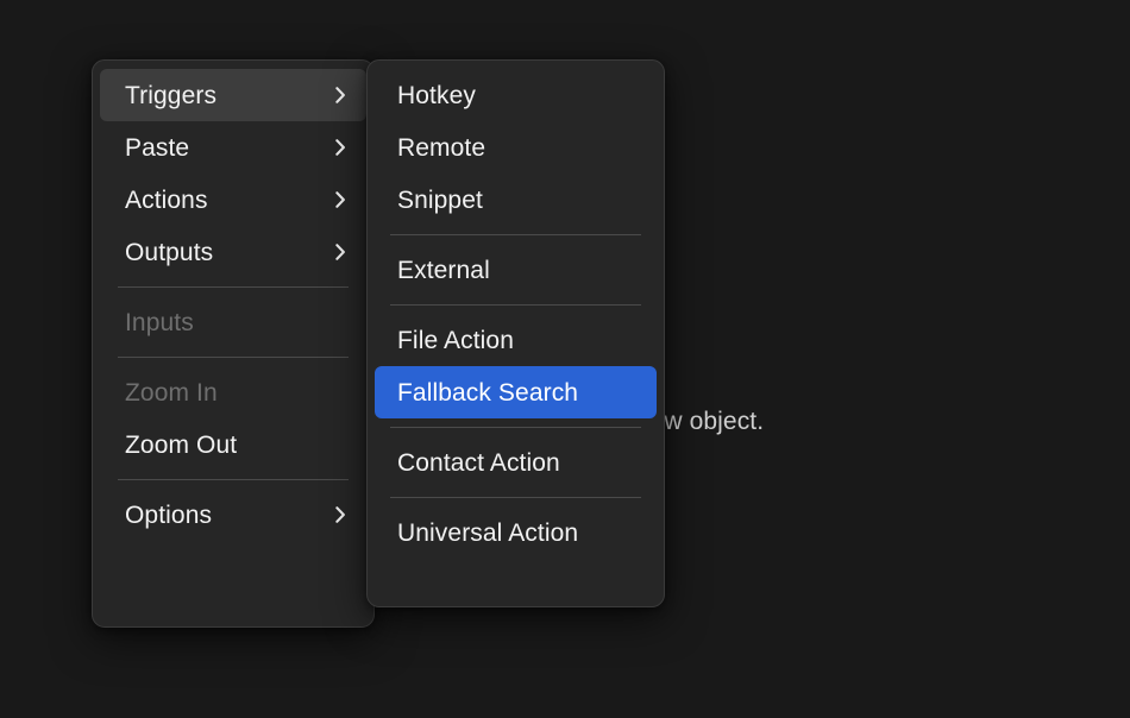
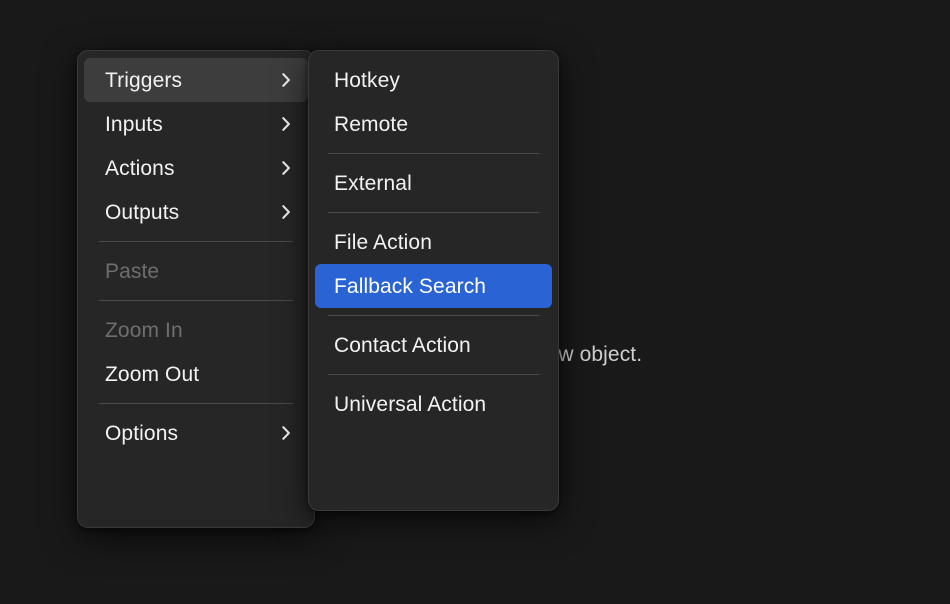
  Triggers
- Paste
+ Inputs
  Actions
  Outputs
- Inputs
+ Paste
  Zoom In
  Zoom Out
  Options
  Hotkey
  Remote
- Snippet
  External
  File Action
  Fallback Search
  Contact Action
  Universal Action
